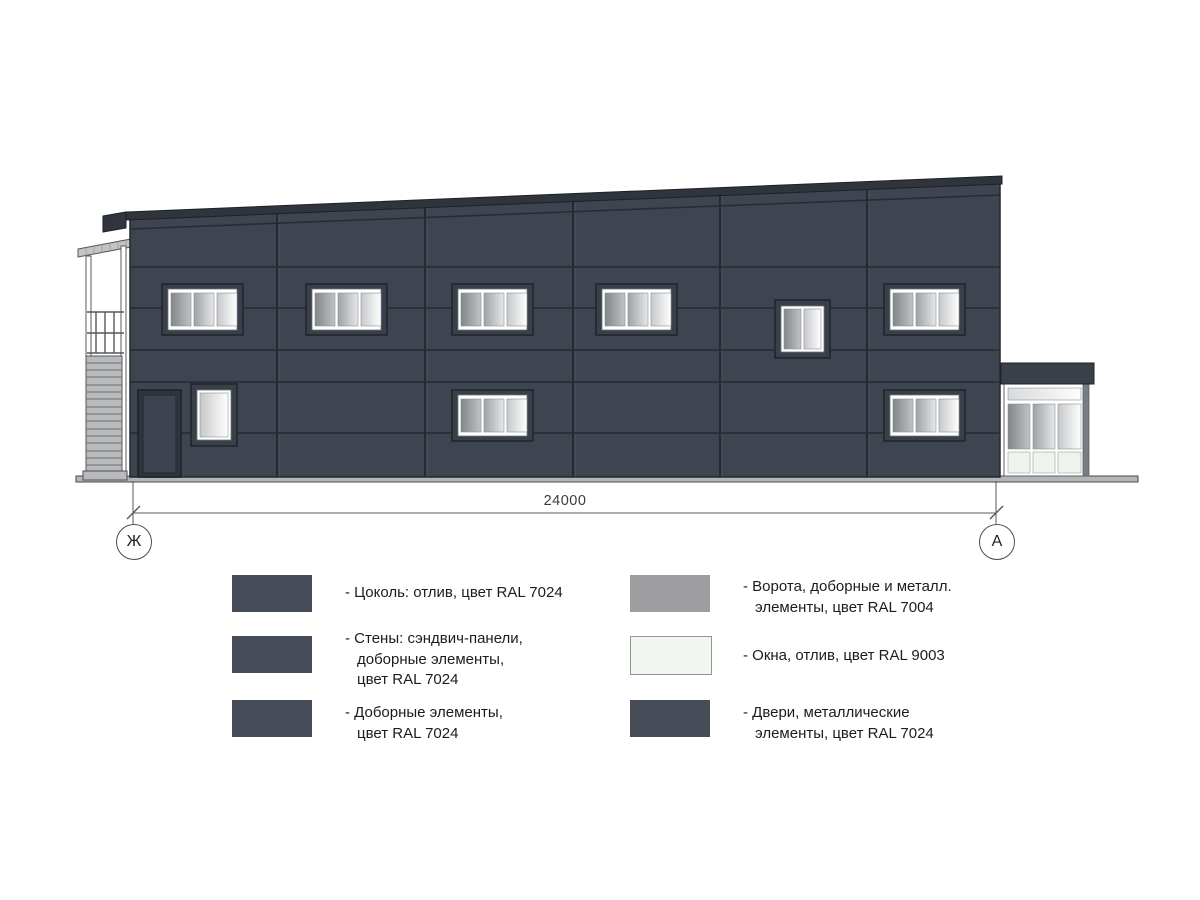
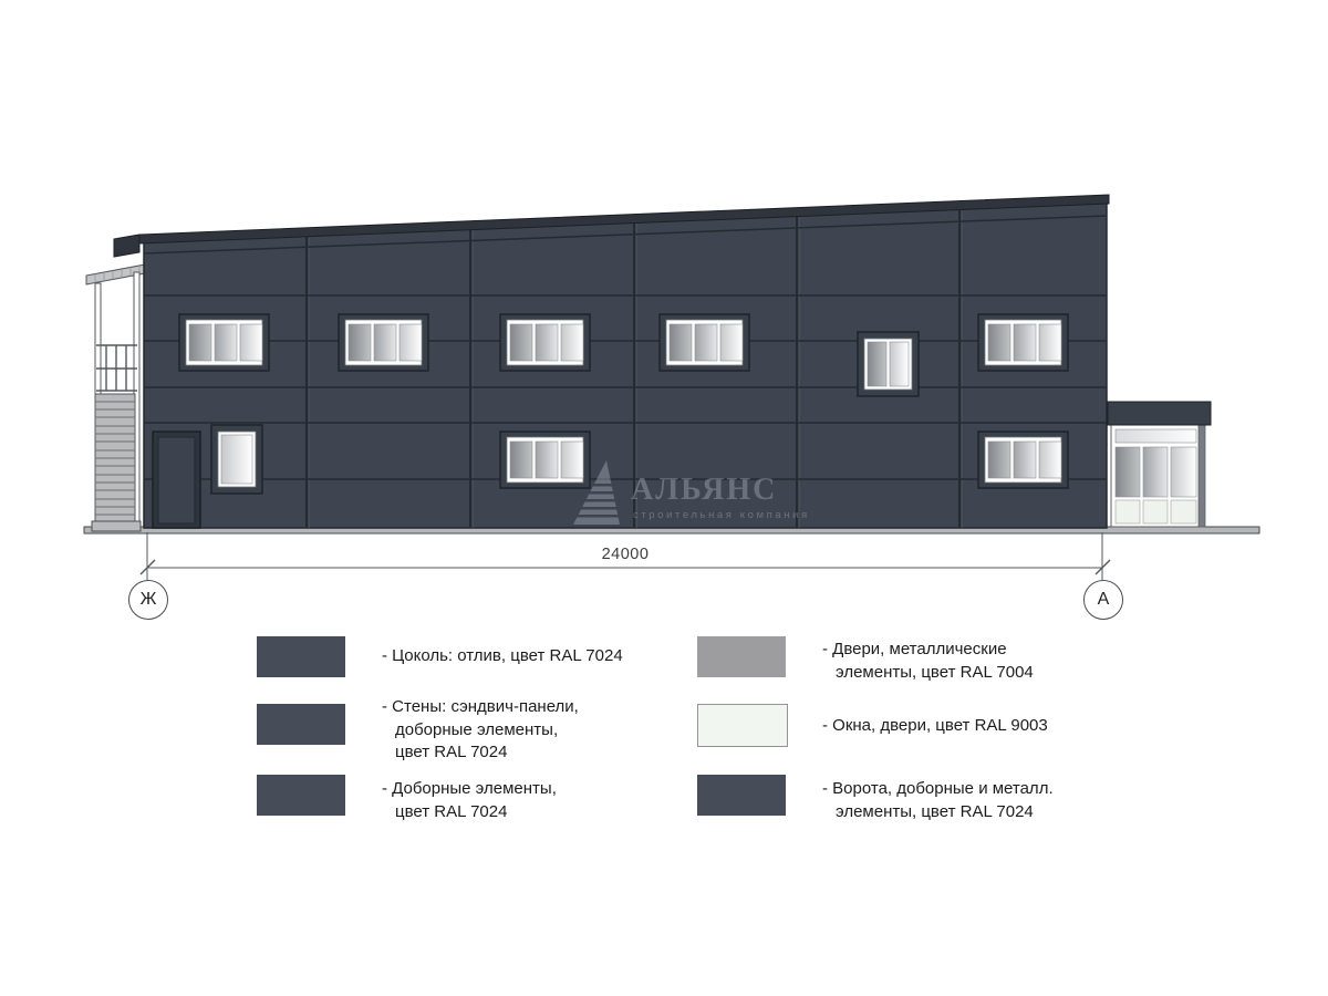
+ АЛЬЯНС
+ строительная компания
  24000
  Ж
  А
  - Цоколь: отлив, цвет RAL 7024
  - Стены: сэндвич-панели,
  доборные элементы,
  цвет RAL 7024
  - Доборные элементы,
  цвет RAL 7024
- - Ворота, доборные и металл.
+ - Двери, металлические
  элементы, цвет RAL 7004
- - Окна, отлив, цвет RAL 9003
+ - Окна, двери, цвет RAL 9003
- - Двери, металлические
+ - Ворота, доборные и металл.
  элементы, цвет RAL 7024
